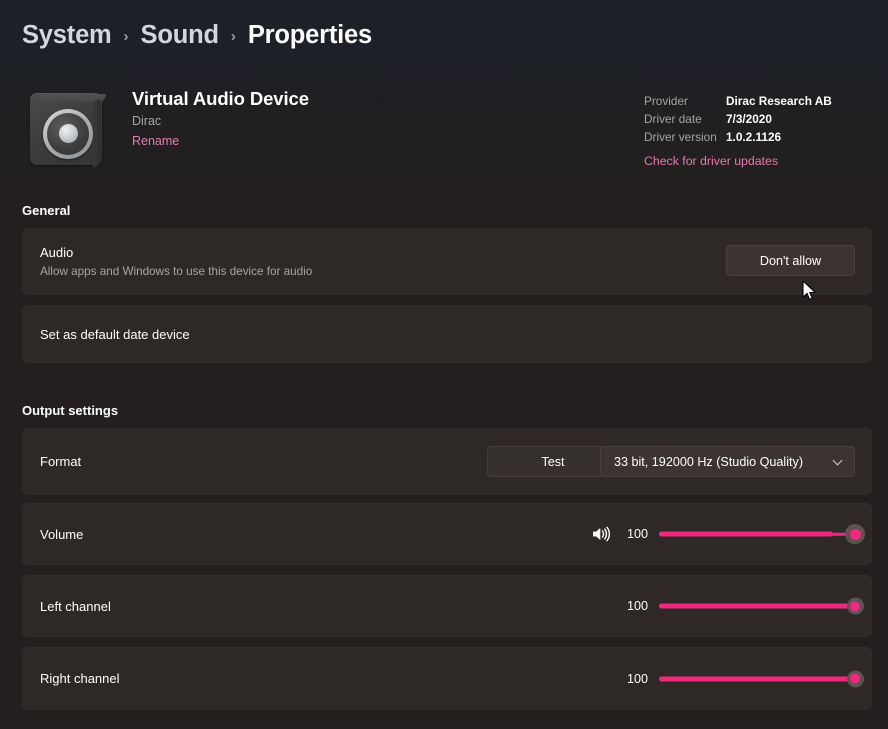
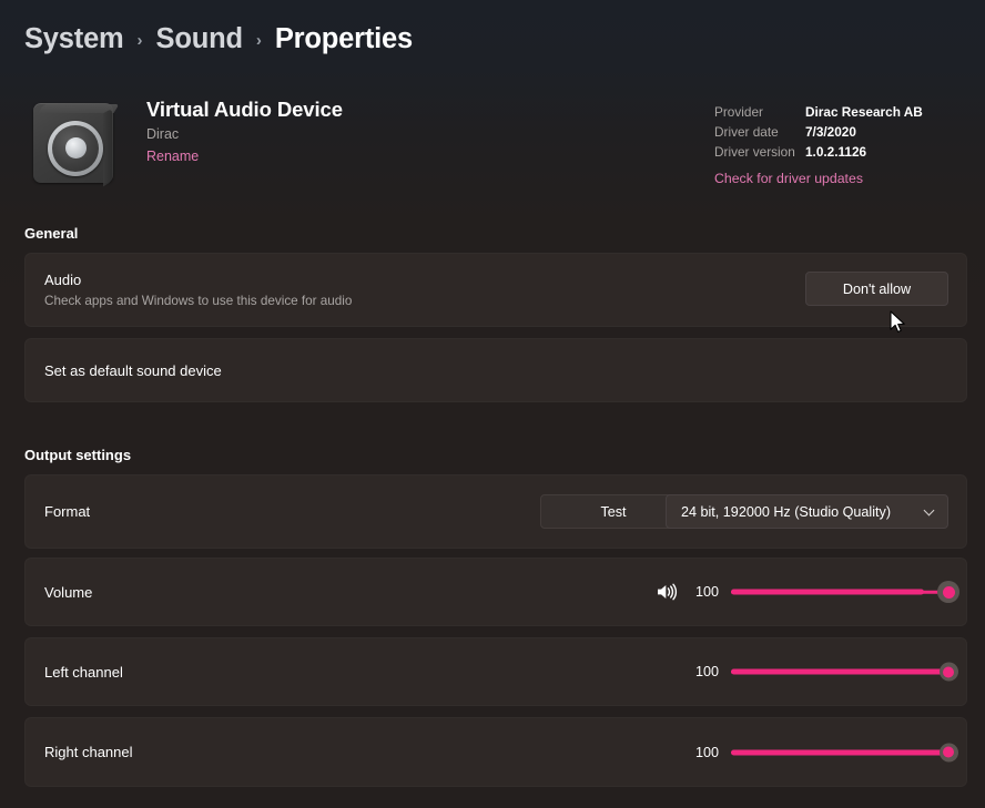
  System
  ›
  Sound
  ›
  Properties
  Virtual Audio Device
  Dirac
  Rename
  Provider
  Dirac Research AB
  Driver date
  7/3/2020
  Driver version
  1.0.2.1126
  Check for driver updates
  General
  Audio
- Allow apps and Windows to use this device for audio
+ Check apps and Windows to use this device for audio
  Don't allow
- Set as default date device
+ Set as default sound device
  Output settings
  Format
  Test
- 33 bit, 192000 Hz (Studio Quality)
+ 24 bit, 192000 Hz (Studio Quality)
  Volume
  100
  Left channel
  100
  Right channel
  100
